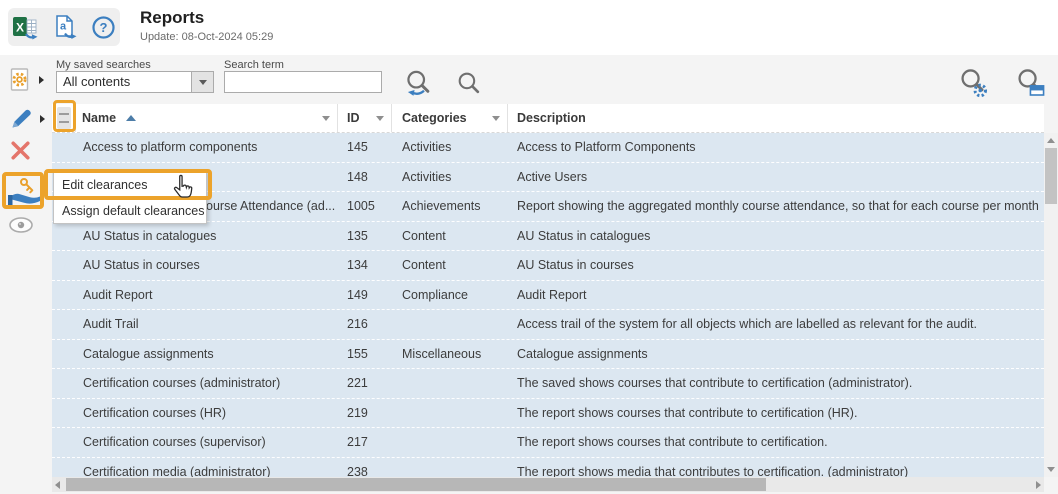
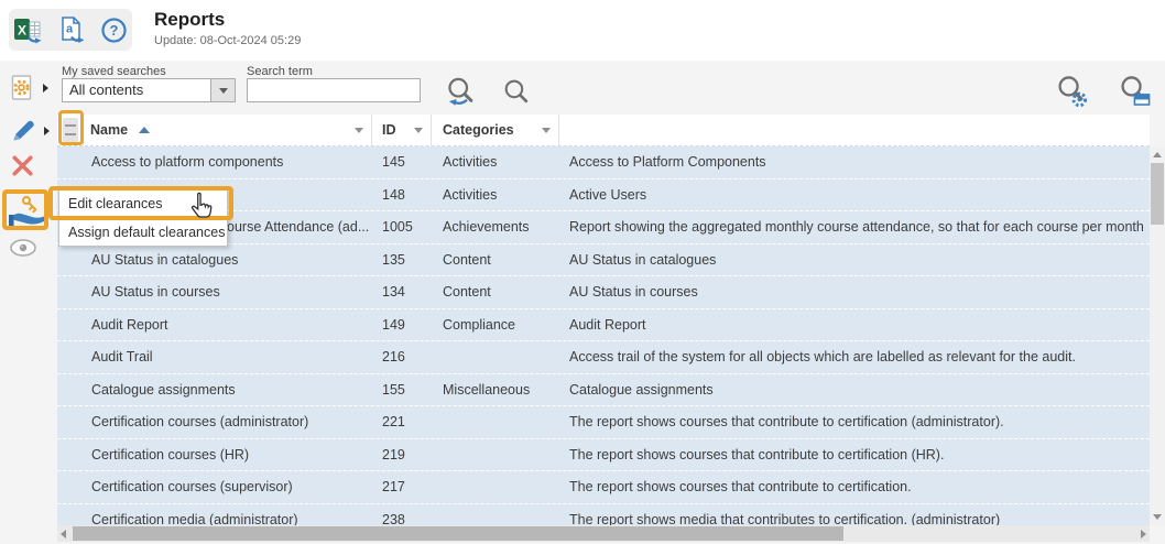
  X
  a
  ?
  Reports
  Update: 08-Oct-2024 05:29
  My saved searches
  All contents
  Search term
  Name
  ID
  Categories
- Description
  Access to platform components
  145
  Activities
  Access to Platform Components
  148
  Activities
  Active Users
  ourse Attendance (ad...
  1005
  Achievements
  Report showing the aggregated monthly course attendance, so that for each course per month
  AU Status in catalogues
  135
  Content
  AU Status in catalogues
  AU Status in courses
  134
  Content
  AU Status in courses
  Audit Report
  149
  Compliance
  Audit Report
  Audit Trail
  216
  Access trail of the system for all objects which are labelled as relevant for the audit.
  Catalogue assignments
  155
  Miscellaneous
  Catalogue assignments
  Certification courses (administrator)
  221
- The saved shows courses that contribute to certification (administrator).
+ The report shows courses that contribute to certification (administrator).
  Certification courses (HR)
  219
  The report shows courses that contribute to certification (HR).
  Certification courses (supervisor)
  217
  The report shows courses that contribute to certification.
  Certification media (administrator)
  238
  The report shows media that contributes to certification. (administrator)
  Edit clearances
  Assign default clearances
